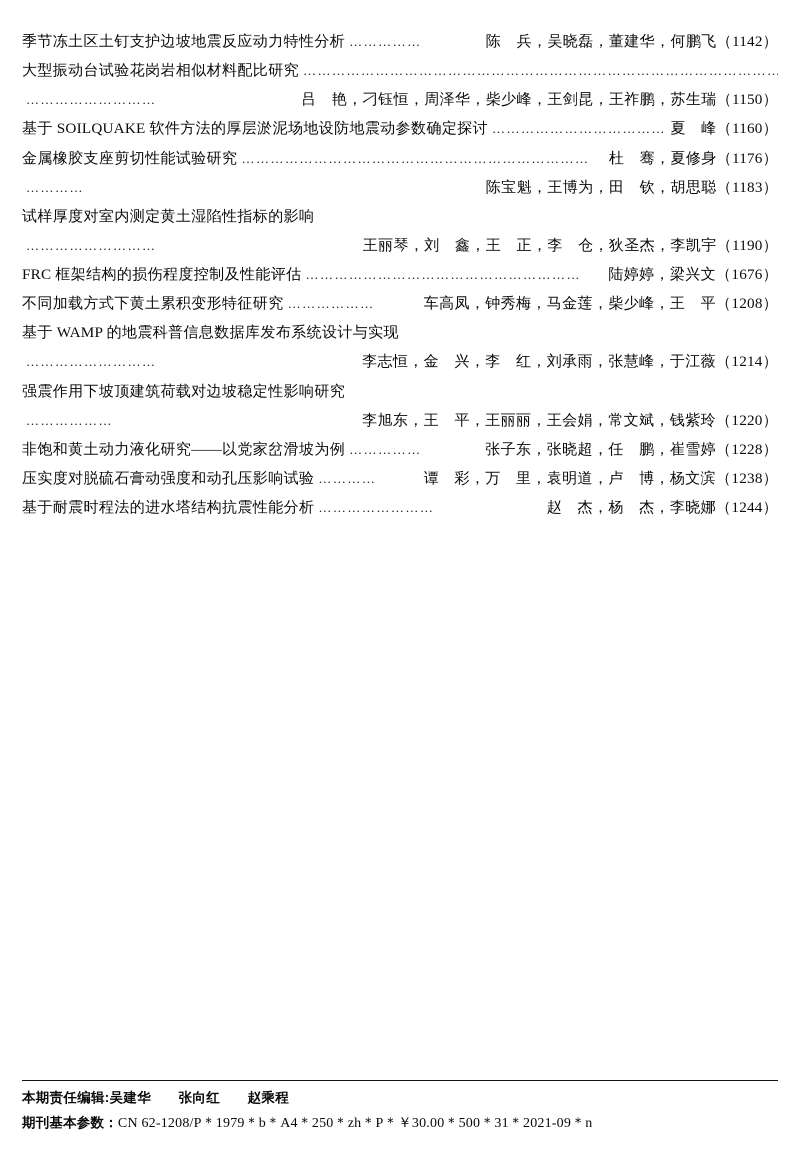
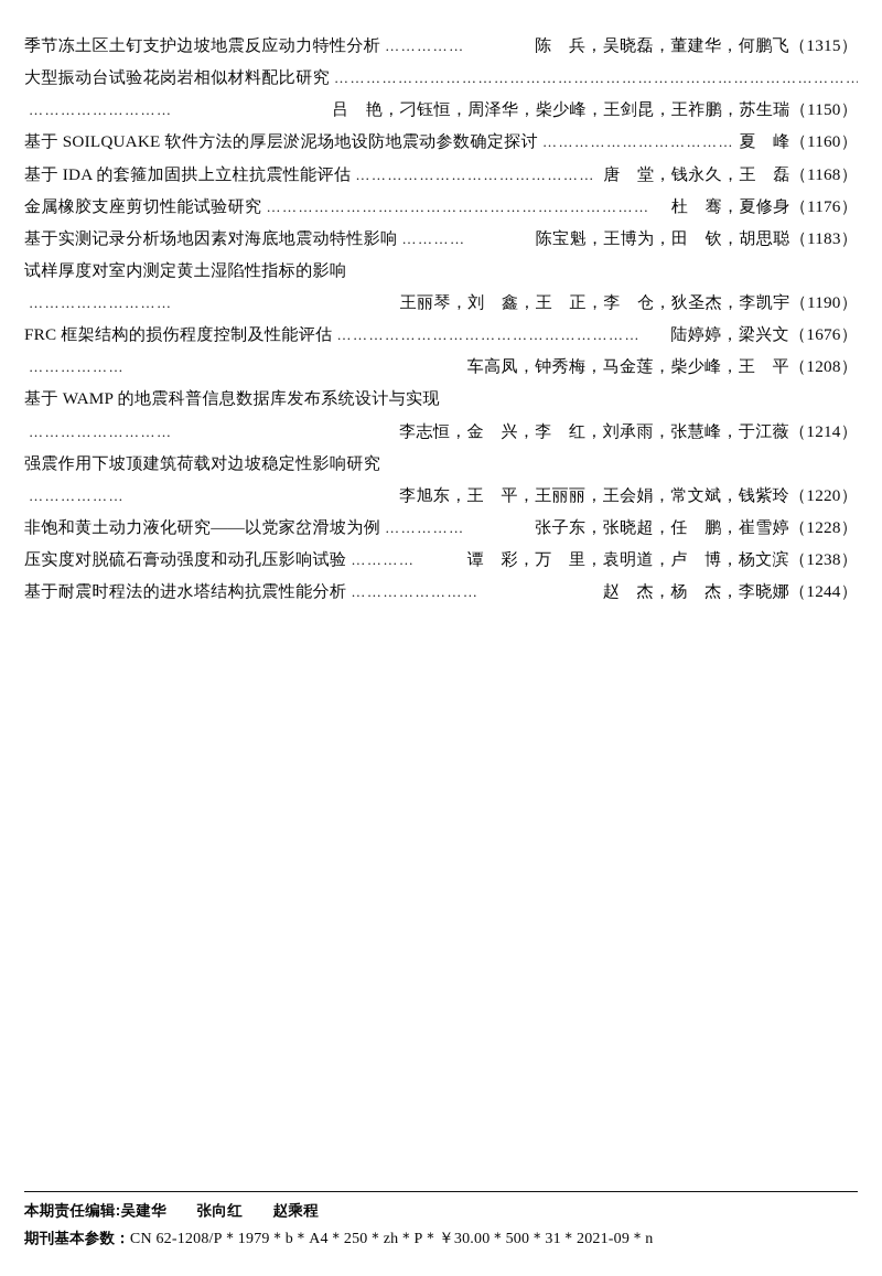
  季节冻土区土钉支护边坡地震反应动力特性分析
  ……………
- 陈 兵，吴晓磊，董建华，何鹏飞（1142）
+ 陈 兵，吴晓磊，董建华，何鹏飞（1315）
  大型振动台试验花岗岩相似材料配比研究
  ………………………………………………………………………………………
  ………………………
  吕 艳，刁钰恒，周泽华，柴少峰，王剑昆，王祚鹏，苏生瑞（1150）
  基于 SOILQUAKE 软件方法的厚层淤泥场地设防地震动参数确定探讨
  ………………………………
  夏 峰（1160）
+ 基于 IDA 的套箍加固拱上立柱抗震性能评估
+ ………………………………………
+ 唐 堂，钱永久，王 磊（1168）
  金属橡胶支座剪切性能试验研究
  ………………………………………………………………
  杜 骞，夏修身（1176）
+ 基于实测记录分析场地因素对海底地震动特性影响
  …………
  陈宝魁，王博为，田 钦，胡思聪（1183）
  试样厚度对室内测定黄土湿陷性指标的影响
  ………………………
  王丽琴，刘 鑫，王 正，李 仓，狄圣杰，李凯宇（1190）
  FRC 框架结构的损伤程度控制及性能评估
  …………………………………………………
  陆婷婷，梁兴文（1676）
- 不同加载方式下黄土累积变形特征研究
  ………………
  车高凤，钟秀梅，马金莲，柴少峰，王 平（1208）
  基于 WAMP 的地震科普信息数据库发布系统设计与实现
  ………………………
  李志恒，金 兴，李 红，刘承雨，张慧峰，于江薇（1214）
  强震作用下坡顶建筑荷载对边坡稳定性影响研究
  ………………
  李旭东，王 平，王丽丽，王会娟，常文斌，钱紫玲（1220）
  非饱和黄土动力液化研究——以党家岔滑坡为例
  ……………
  张子东，张晓超，任 鹏，崔雪婷（1228）
  压实度对脱硫石膏动强度和动孔压影响试验
  …………
  谭 彩，万 里，袁明道，卢 博，杨文滨（1238）
  基于耐震时程法的进水塔结构抗震性能分析
  ……………………
  赵 杰，杨 杰，李晓娜（1244）
  本期责任编辑:吴建华 张向红 赵乘程
  期刊基本参数：CN 62-1208/P＊1979＊b＊A4＊250＊zh＊P＊￥30.00＊500＊31＊2021-09＊n
